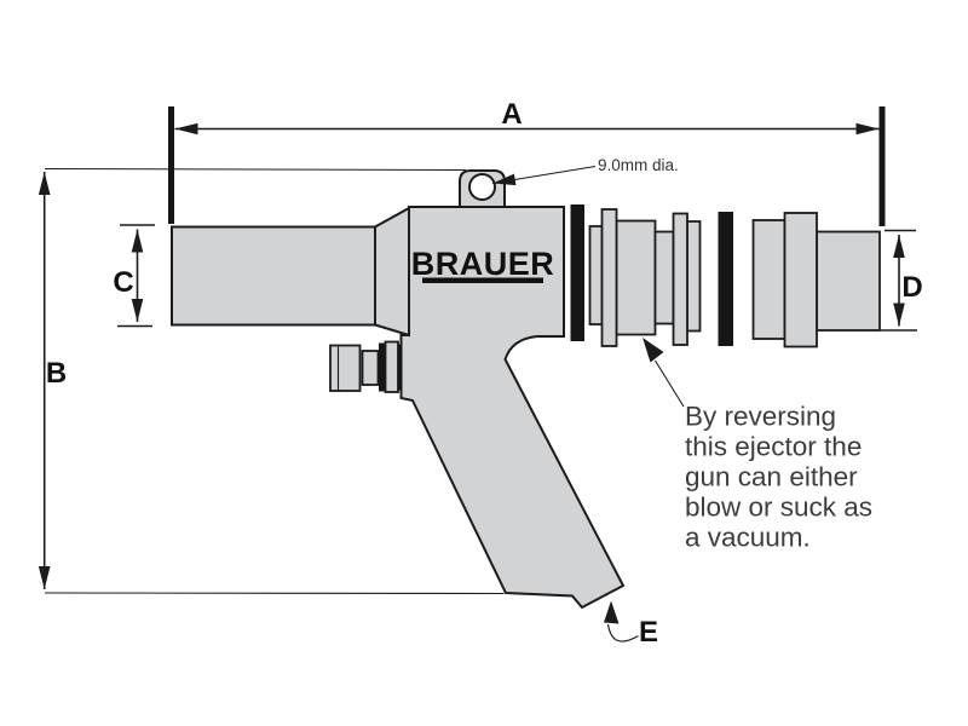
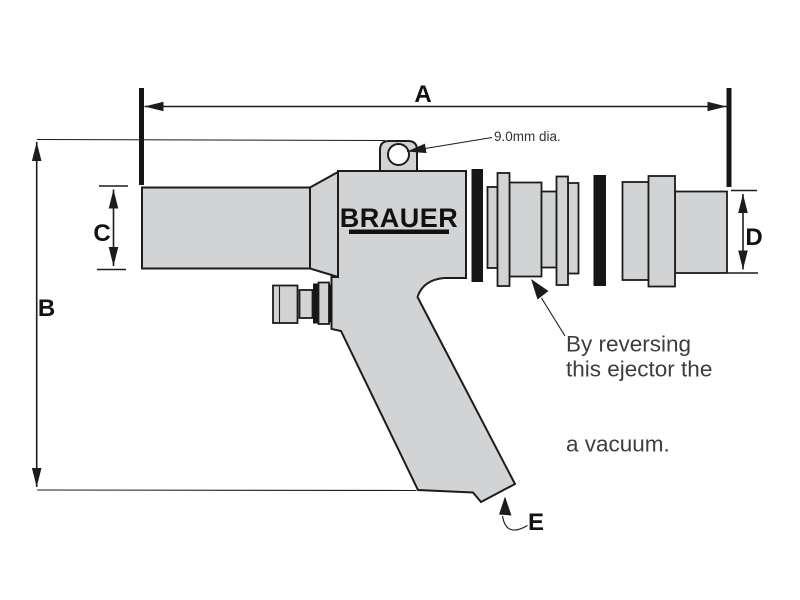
  A
  B
  C
  D
  9.0mm dia.
  BRAUER
  By reversing
  this ejector the
- gun can either
- blow or suck as
  a vacuum.
  E
